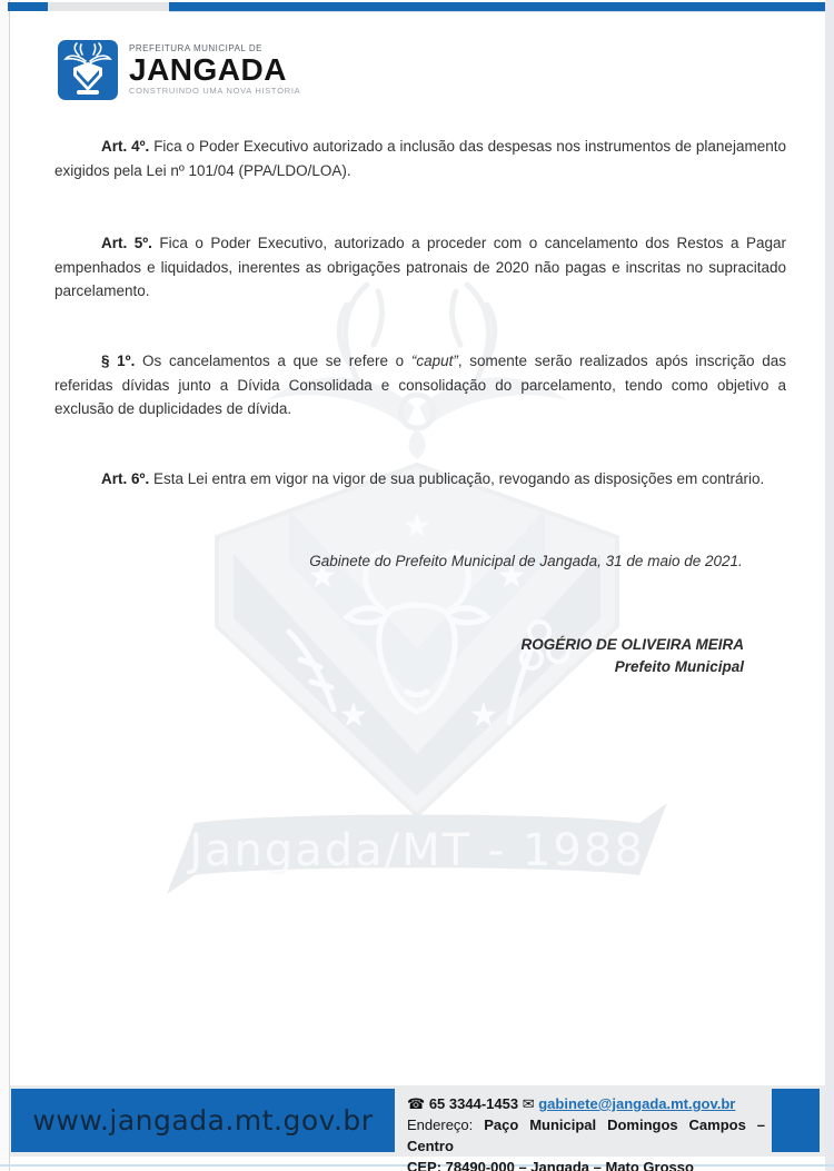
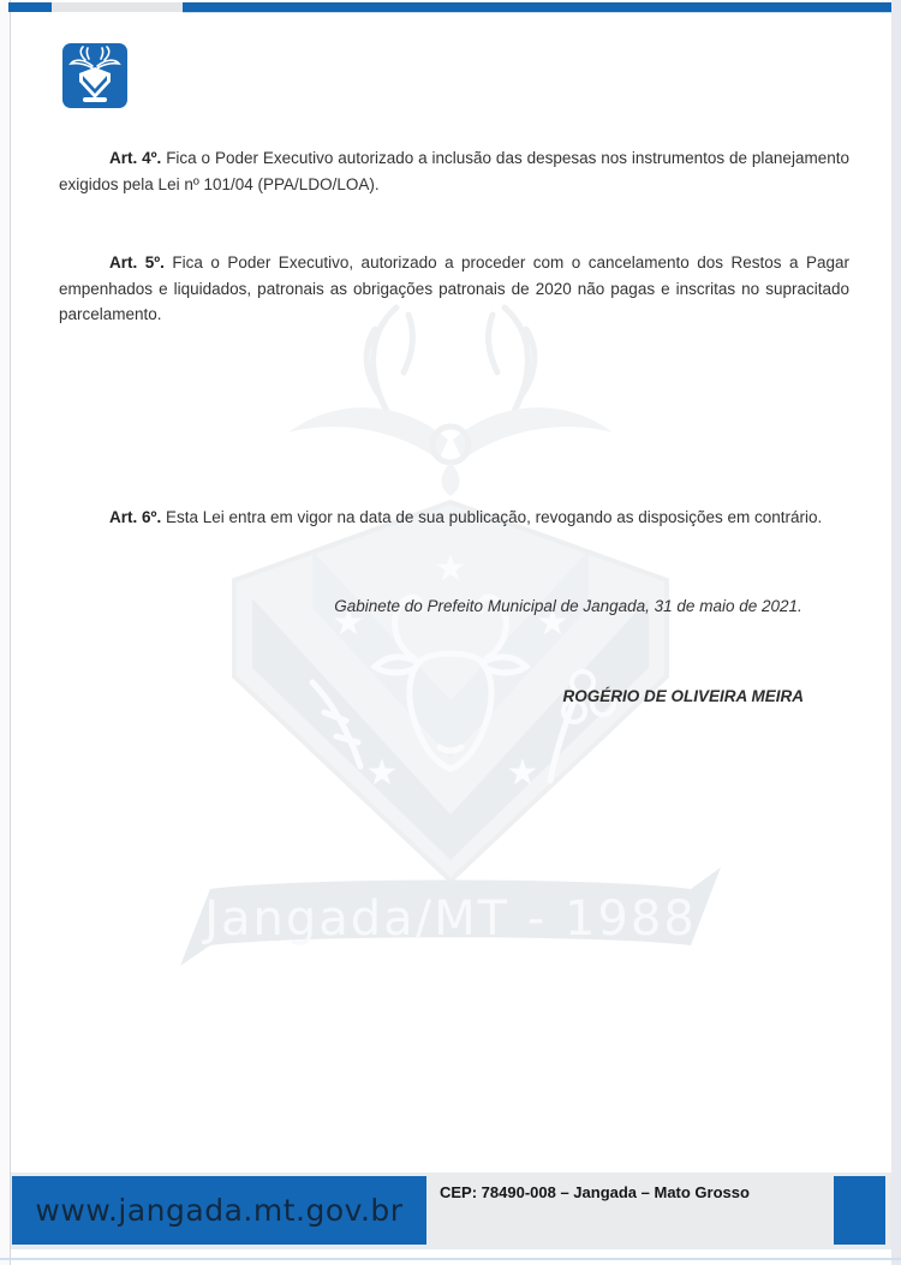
- PREFEITURA MUNICIPAL DE
- JANGADA
- CONSTRUINDO UMA NOVA HISTÓRIA
  ★
  ★
  Art. 4º. Fica o Poder Executivo autorizado a inclusão das despesas nos instrumentos de planejamento exigidos pela Lei nº 101/04 (PPA/LDO/LOA).
- Art. 5º. Fica o Poder Executivo, autorizado a proceder com o cancelamento dos Restos a Pagar empenhados e liquidados, inerentes as obrigações patronais de 2020 não pagas e inscritas no supracitado parcelamento.
+ Art. 5º. Fica o Poder Executivo, autorizado a proceder com o cancelamento dos Restos a Pagar empenhados e liquidados, patronais as obrigações patronais de 2020 não pagas e inscritas no supracitado parcelamento.
- § 1º. Os cancelamentos a que se refere o “caput”, somente serão realizados após inscrição das referidas dívidas junto a Dívida Consolidada e consolidação do parcelamento, tendo como objetivo a exclusão de duplicidades de dívida.
- Art. 6º. Esta Lei entra em vigor na vigor de sua publicação, revogando as disposições em contrário.
+ Art. 6º. Esta Lei entra em vigor na data de sua publicação, revogando as disposições em contrário.
  Gabinete do Prefeito Municipal de Jangada, 31 de maio de 2021.
  ROGÉRIO DE OLIVEIRA MEIRA
- Prefeito Municipal
  www.jangada.mt.gov.br
- ☎ 65 3344-1453 ✉ gabinete@jangada.mt.gov.br
- Endereço: Paço Municipal Domingos Campos – Centro
- CEP: 78490-000 – Jangada – Mato Grosso
+ CEP: 78490-008 – Jangada – Mato Grosso
